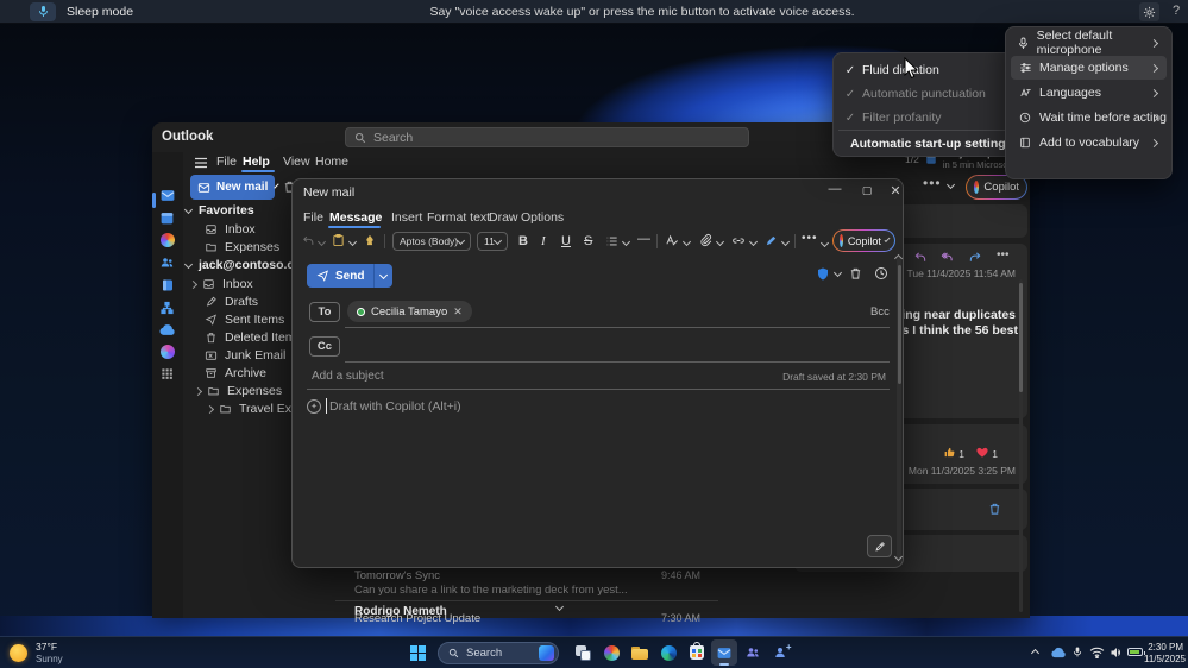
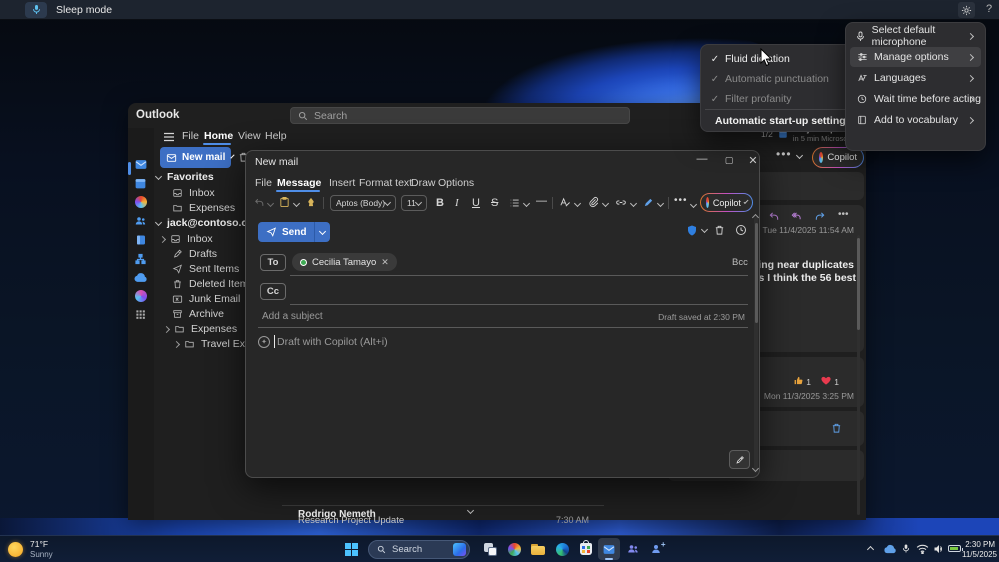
  Sleep mode
- Say "voice access wake up" or press the mic button to activate voice access.
  ?
  Outlook
  Search
  File
- Help
+ Home
  View
- Home
+ Help
  New mail
  •••
  Copilot
  1/2
  in 5 min Micros
  Favorites
  Inbox
  Expenses
  jack@contoso.
  Inbox
  Drafts
  Sent Items
  Deleted Ite
  Junk Email
  Archive
  Expenses
- Tomorrow's Sync
- 9:46 AM
- Can you share a link to the marketing deck from yest...
  Rodrigo Nemeth
  Research Project Update
  7:30 AM
  •••
  Tue 11/4/2025 11:54 AM
  ng near duplicates
  s I think the 56 best
  1
  1
  Mon 11/3/2025 3:25 PM
  New mail
  —
  ▢
  ✕
  File
  Message
  Insert
  Format text
  Draw
  Options
  Aptos (Body)
  11
  B
  I
  U
  S
  —
  •••
  Copilot
  Send
  To
  Cecilia Tamayo
  ✕
  Bcc
  Cc
  Add a subject
  Draft saved at 2:30 PM
  Draft with Copilot (Alt+i)
  Select default microphone
  Manage options
  Languages
  Wait time before acting
  Add to vocabulary
  ✓
  Fluid dition
  ✓
  Automatic punctuation
  ✓
  Filter profanity
  Automatic start-up setting
- 37°F
+ 71°F
  Sunny
  Search
  +
  2:30 PM
  11/5/2025
